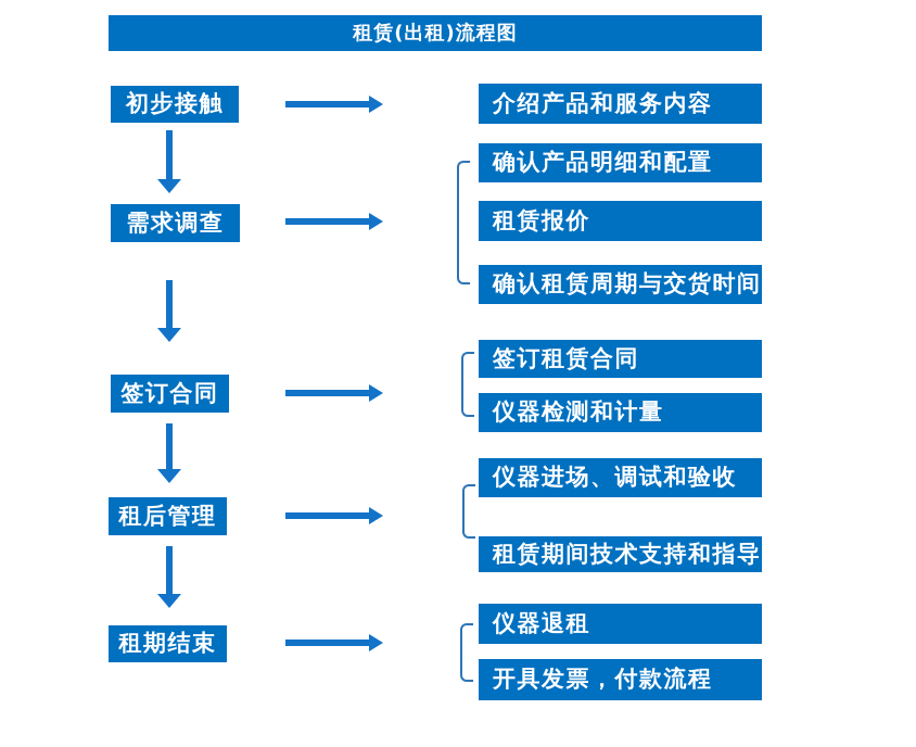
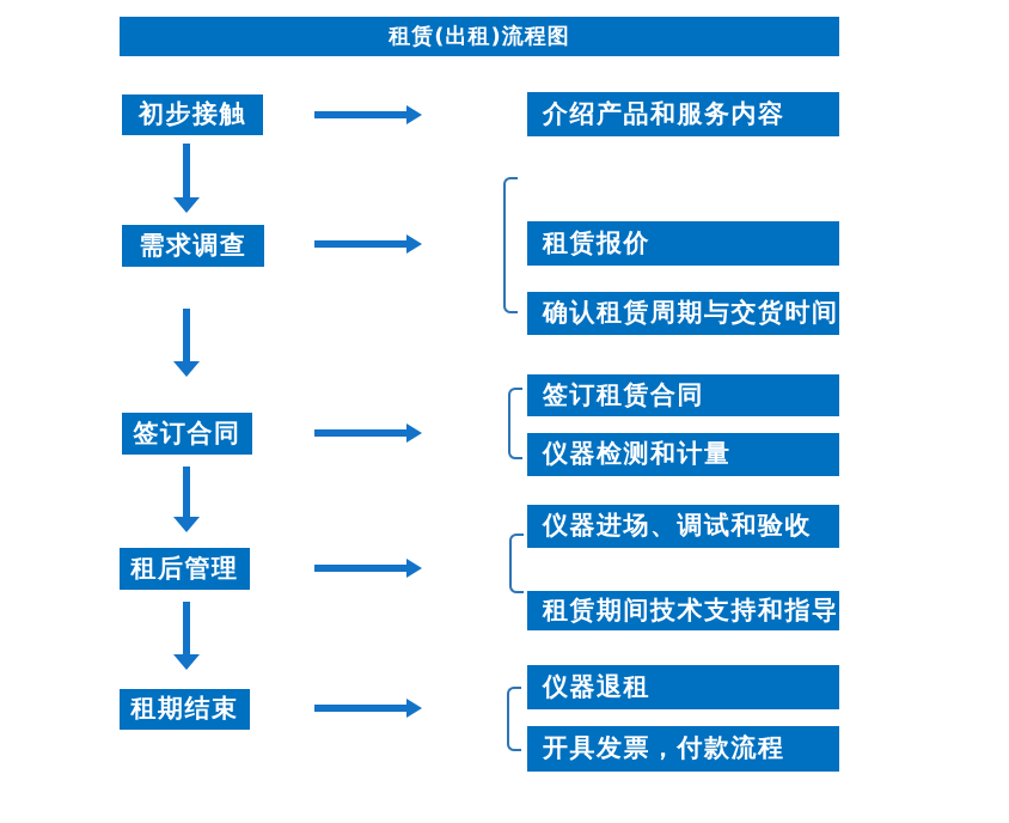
  租赁(出租)流程图
  初步接触
  需求调查
  签订合同
  租后管理
  租期结束
  介绍产品和服务内容
- 确认产品明细和配置
  租赁报价
  确认租赁周期与交货时间
  签订租赁合同
  仪器检测和计量
  仪器进场、调试和验收
  租赁期间技术支持和指导
  仪器退租
  开具发票，付款流程
